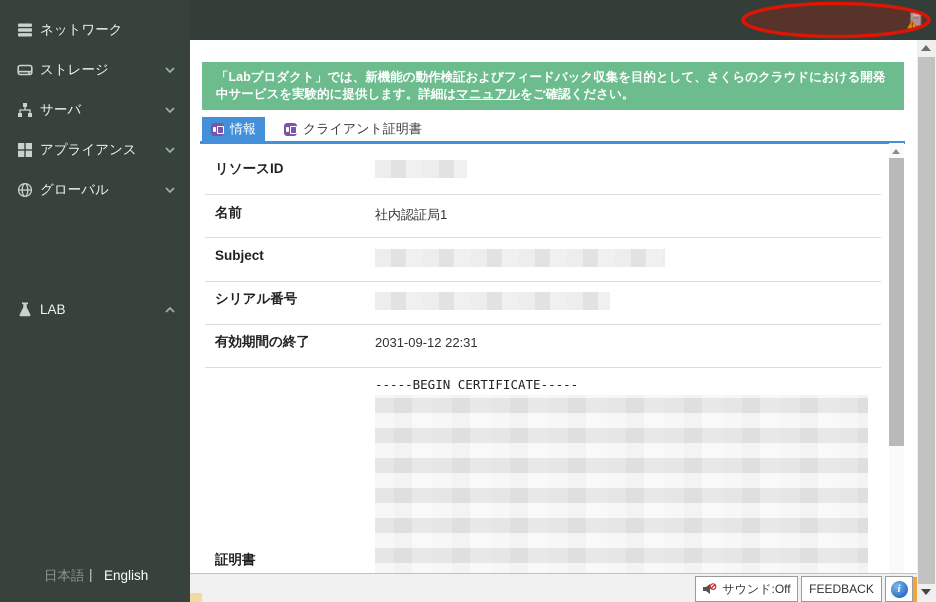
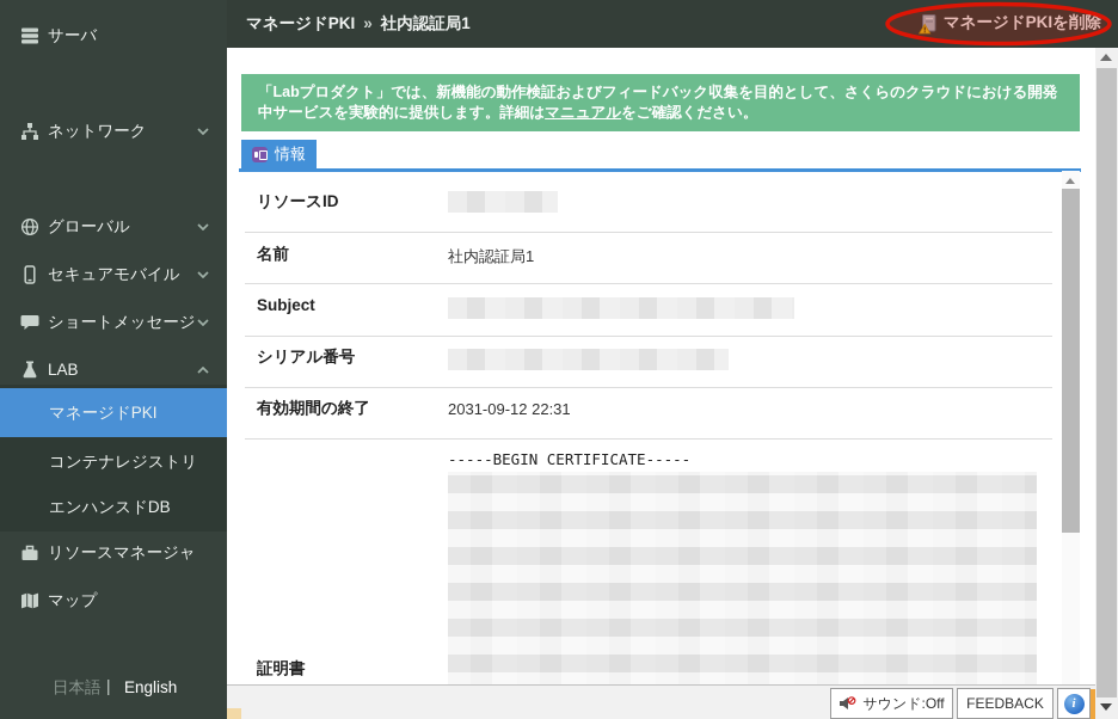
- ネットワーク
+ サーバ
- ストレージ
- サーバ
+ ネットワーク
- アプライアンス
  グローバル
+ セキュアモバイル
+ ショートメッセージ
  LAB
+ マネージドPKI
+ コンテナレジストリ
+ エンハンスドDB
+ リソースマネージャ
+ マップ
  日本語
  |
  English
+ マネージドPKI » 社内認証局1
+ マネージドPKIを削除
  「Labプロダクト」では、新機能の動作検証およびフィードバック収集を目的として、さくらのクラウドにおける開発中サービスを実験的に提供します。詳細はマニュアルをご確認ください。
  情報
- クライアント証明書
  リソースID
  名前
  社内認証局1
  Subject
  シリアル番号
  有効期間の終了
  2031-09-12 22:31
  証明書
  -----BEGIN CERTIFICATE-----
  サウンド:Off
  FEEDBACK
  i
